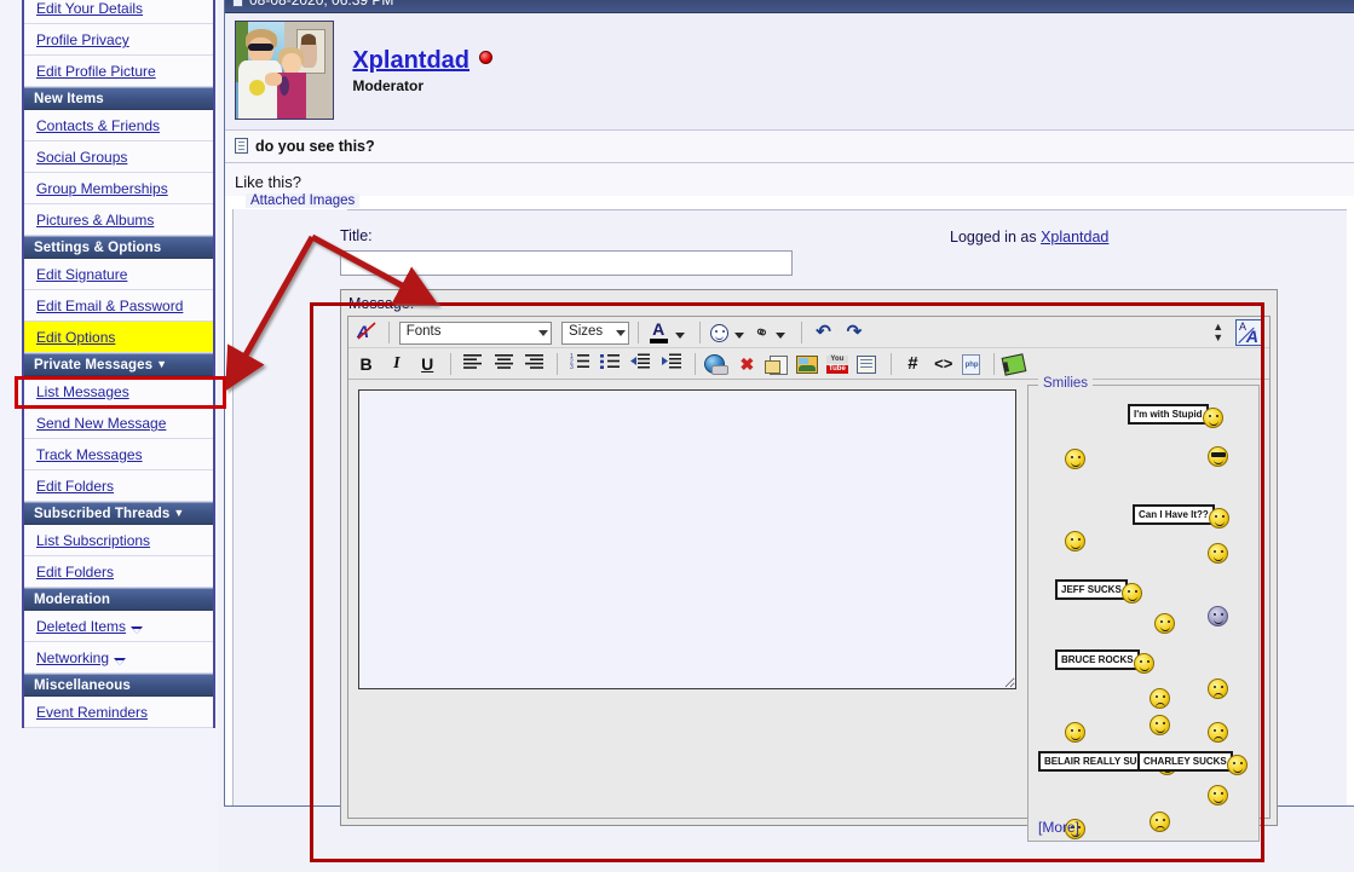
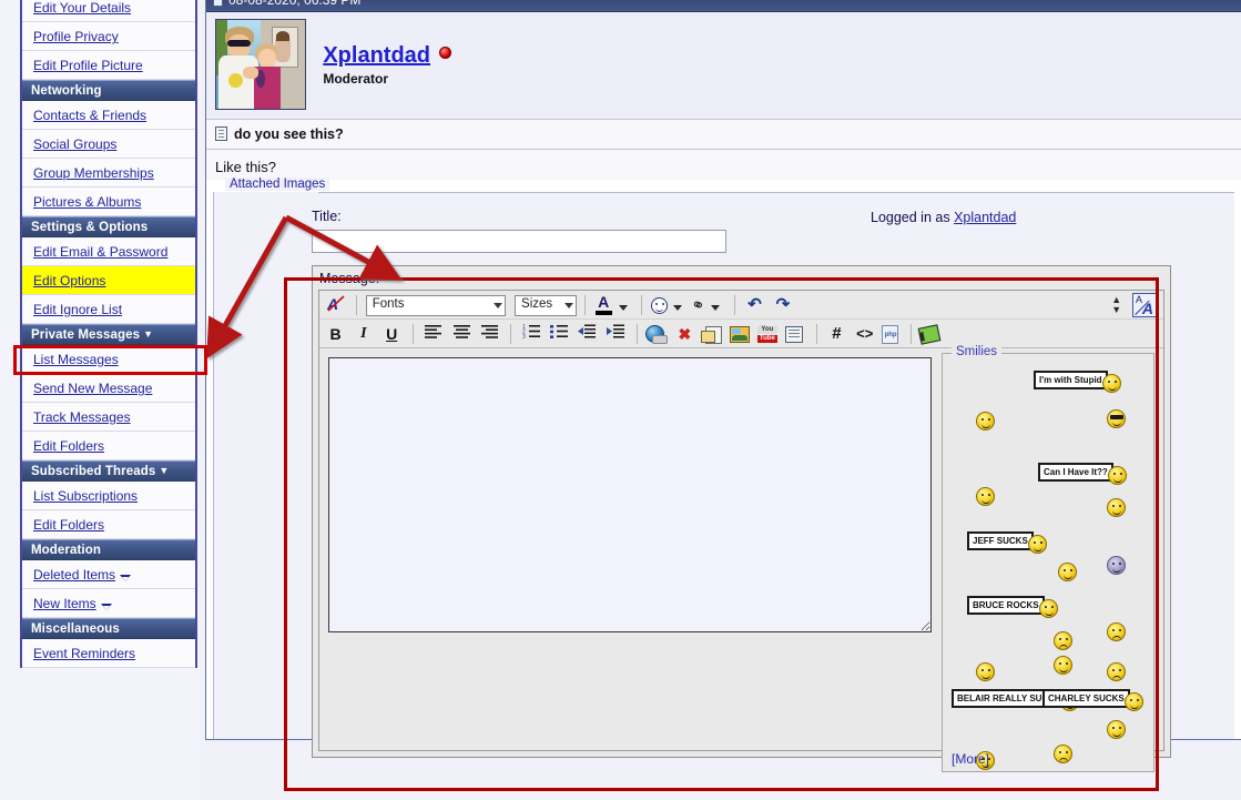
  Edit Your Details
  Profile Privacy
  Edit Profile Picture
- New Items
+ Networking
  Contacts & Friends
  Social Groups
  Group Memberships
  Pictures & Albums
  Settings & Options
- Edit Signature
  Edit Email & Password
  Edit Options
+ Edit Ignore List
  Private Messages ▼
  List Messages
  Send New Message
  Track Messages
  Edit Folders
  Subscribed Threads ▼
  List Subscriptions
  Edit Folders
  Moderation
  Deleted Items
- Networking
+ New Items
  Miscellaneous
  Event Reminders
  08-08-2020, 06:39 PM
  Xplantdad
  Moderator
  do you see this?
  Like this?
  Attached Images
  Title:
  Logged in as Xplantdad
  Message:
  A
  Fonts Sizes
  A
  ▲
  ▼
  A
  A
  B I U
  ✖ # <>
  Smilies
  I'm with Stupid
  Can I Have It??
  JEFF SUCKS
  BRUCE ROCKS
  BELAIR REALLY SU
  CHARLEY SUCKS
  [More]
